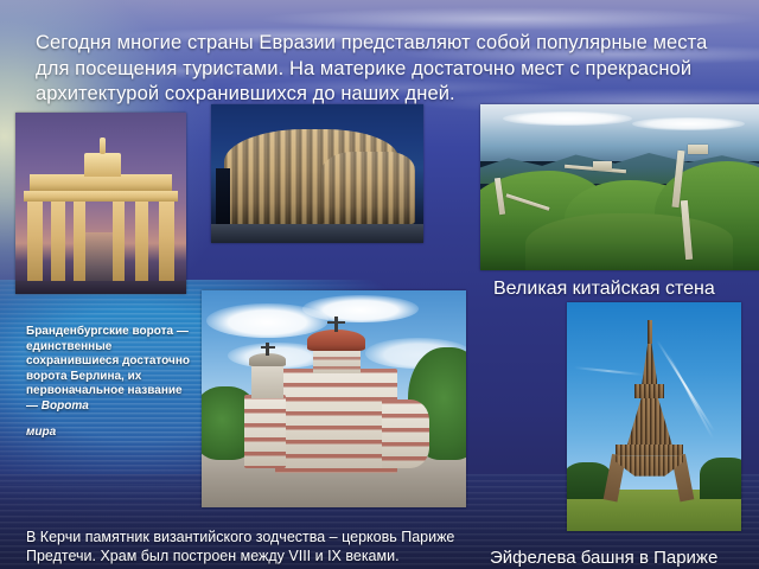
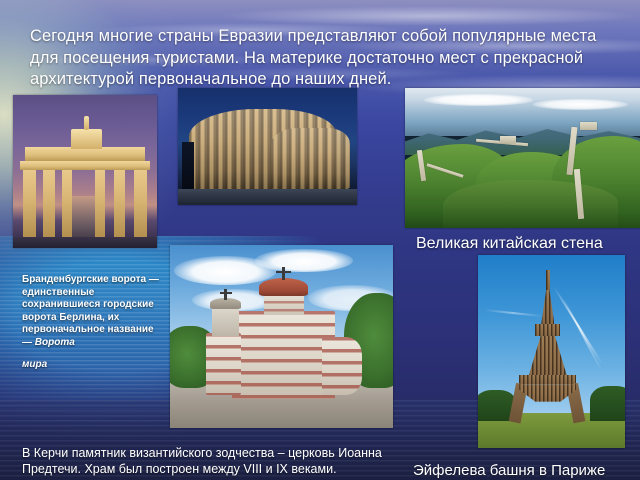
- Сегодня многие страны Евразии представляют собой популярные места для посещения туристами. На материке достаточно мест с прекрасной архитектурой сохранившихся до наших дней.
+ Сегодня многие страны Евразии представляют собой популярные места для посещения туристами. На материке достаточно мест с прекрасной архитектурой первоначальное до наших дней.
  Великая китайская стена
- Бранденбургские ворота — единственные сохранившиеся достаточно ворота Берлина, их первоначальное название — Ворота
+ Бранденбургские ворота — единственные сохранившиеся городские ворота Берлина, их первоначальное название — Ворота
  мира
- В Керчи памятник византийского зодчества – церковь Париже Предтечи. Храм был построен между VIII и IX веками.
+ В Керчи памятник византийского зодчества – церковь Иоанна Предтечи. Храм был построен между VIII и IX веками.
  Эйфелева башня в Париже
